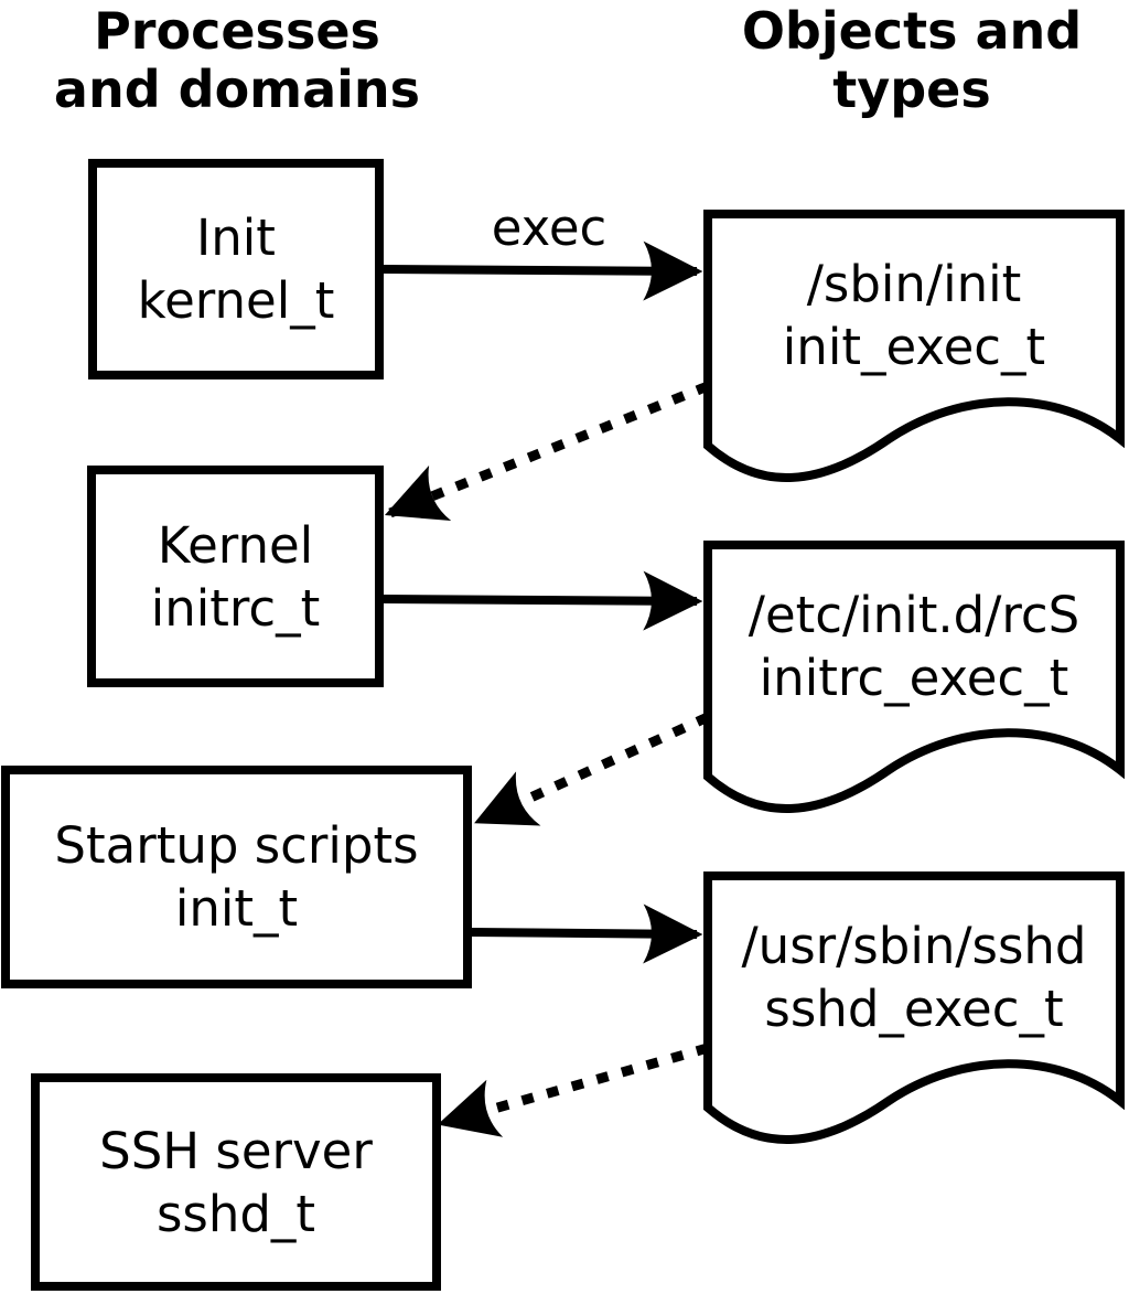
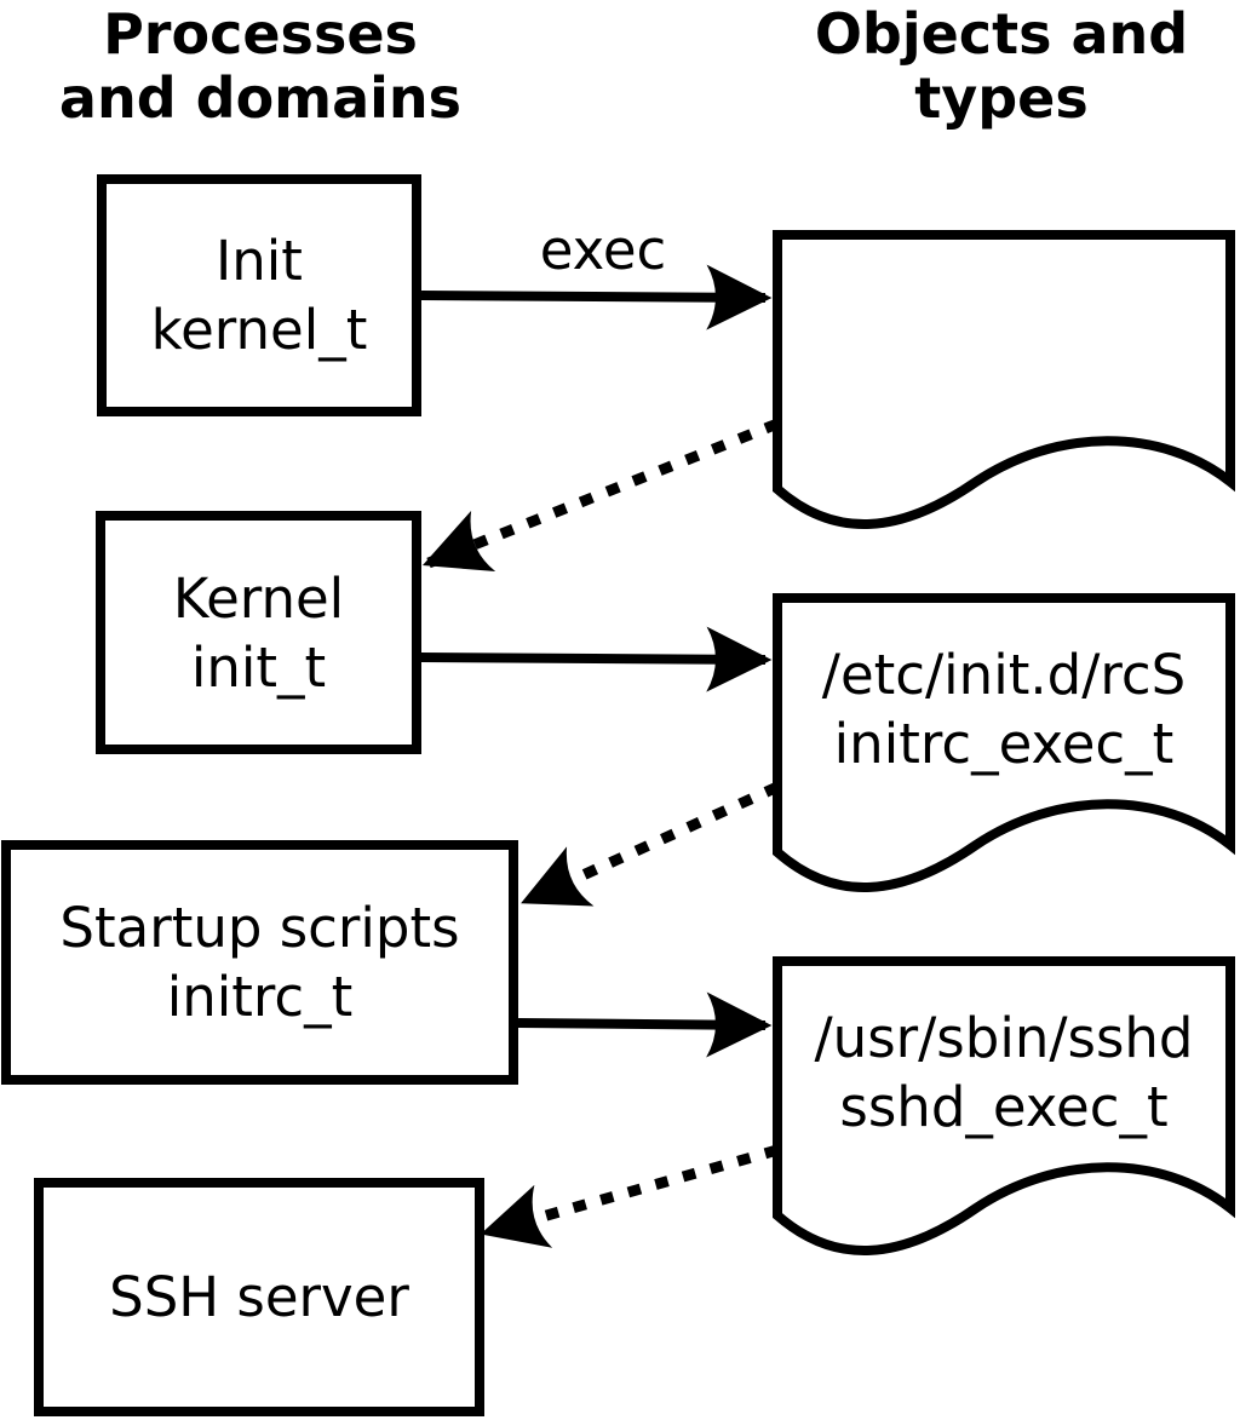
  Processes
  and domains
  Objects and
  types
  Init
  kernel_t
  Kernel
- initrc_t
+ init_t
  Startup scripts
- init_t
+ initrc_t
  SSH server
- sshd_t
- /sbin/init
- init_exec_t
  /etc/init.d/rcS
  initrc_exec_t
  /usr/sbin/sshd
  sshd_exec_t
  exec
